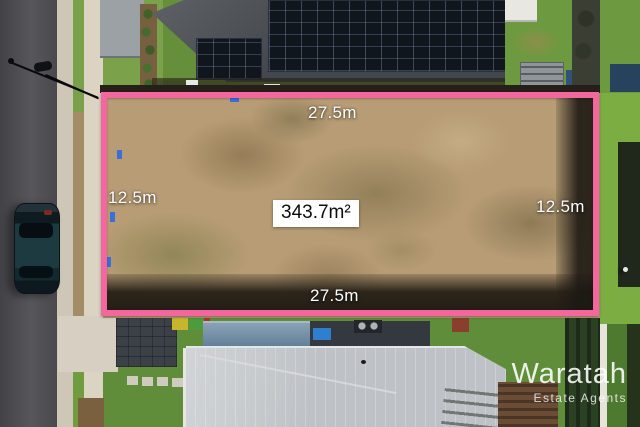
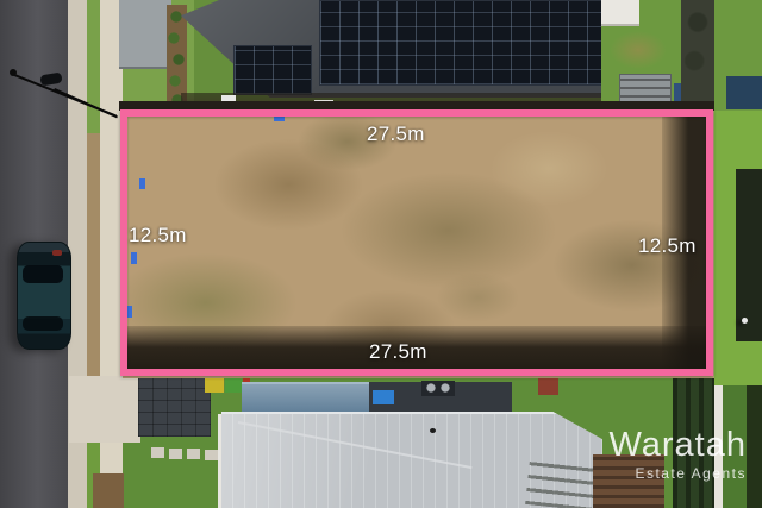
  27.5m
  12.5m
  12.5m
  27.5m
- 343.7m²
  Waratah
  Estate Agents
